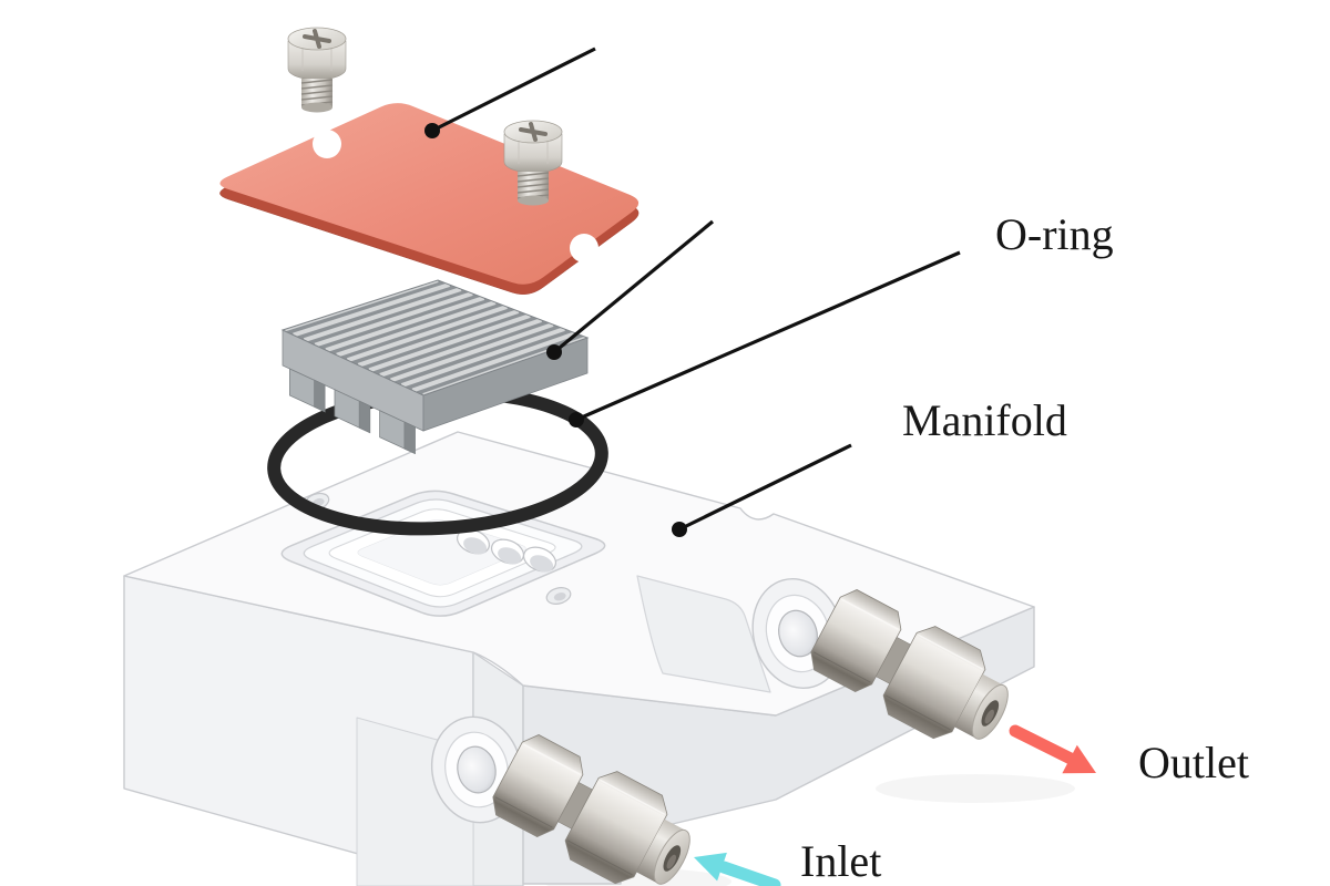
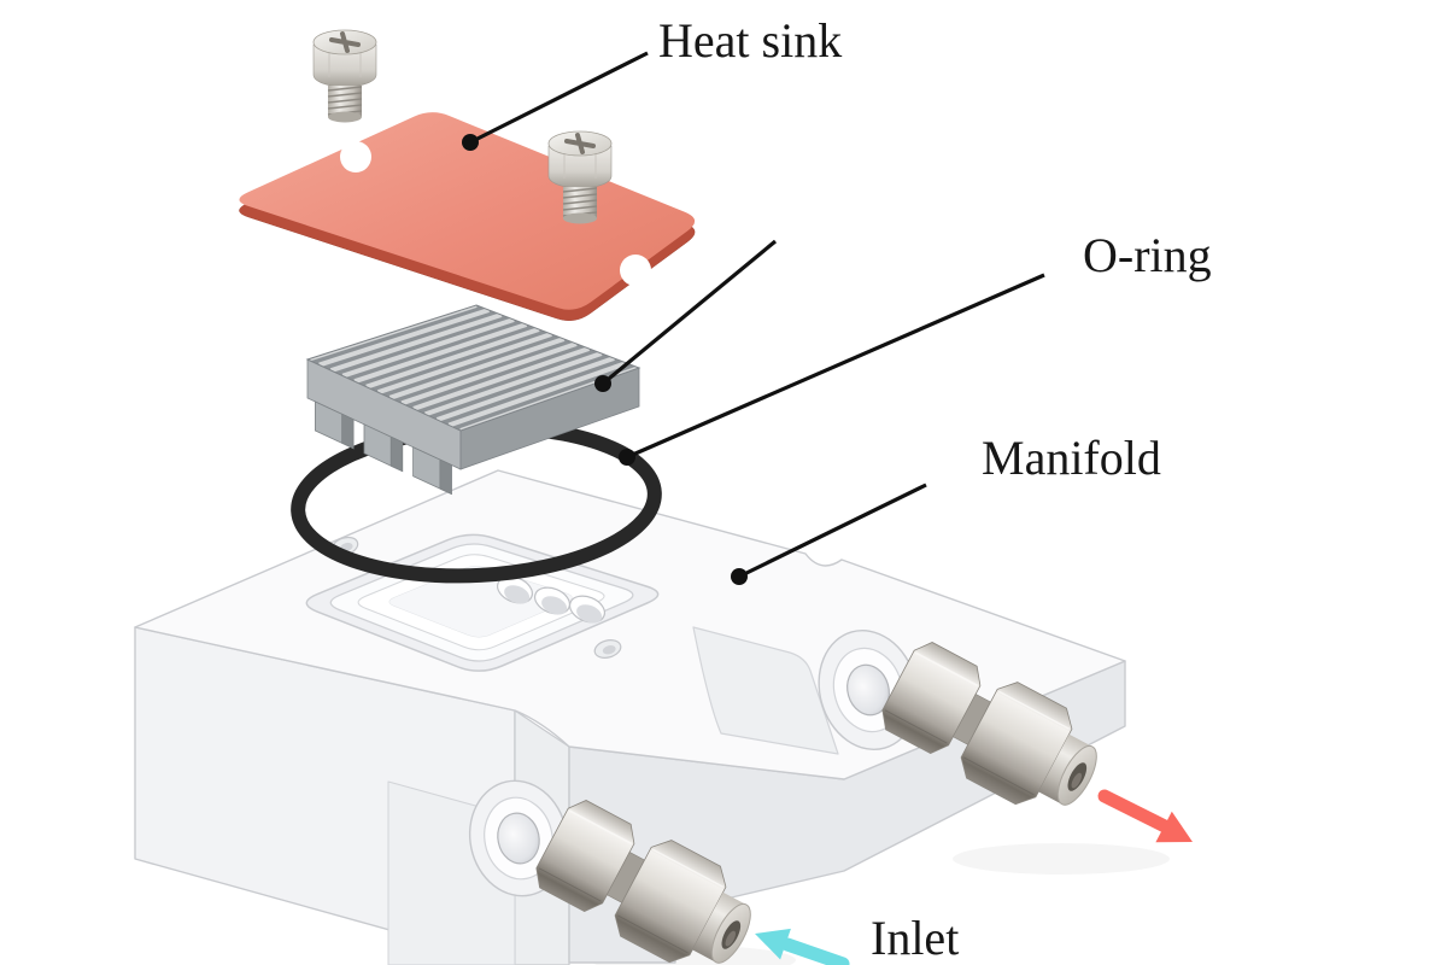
+ Heat sink
  O-ring
  Manifold
- Outlet
  Inlet
